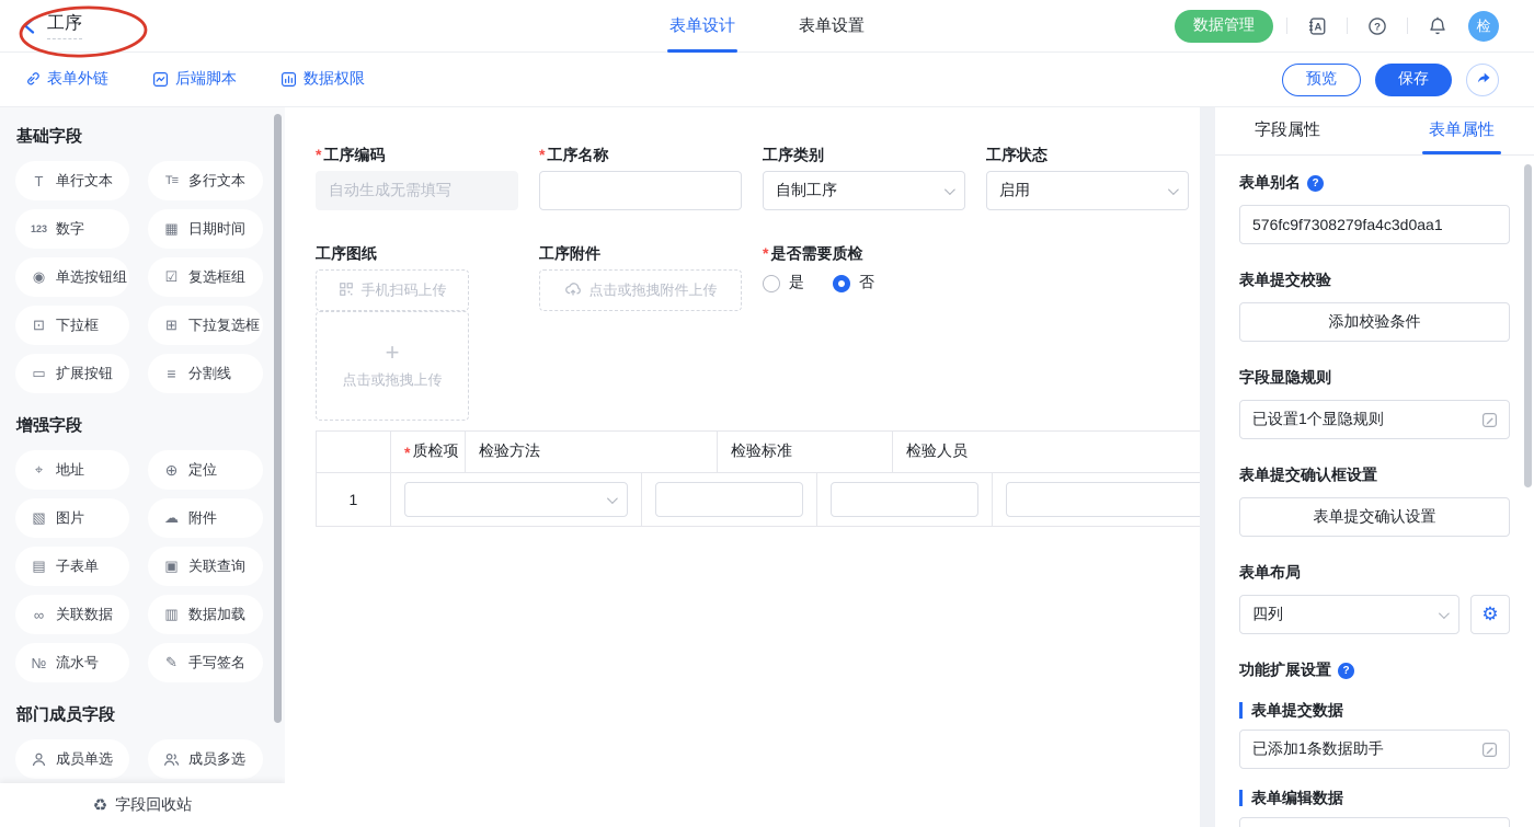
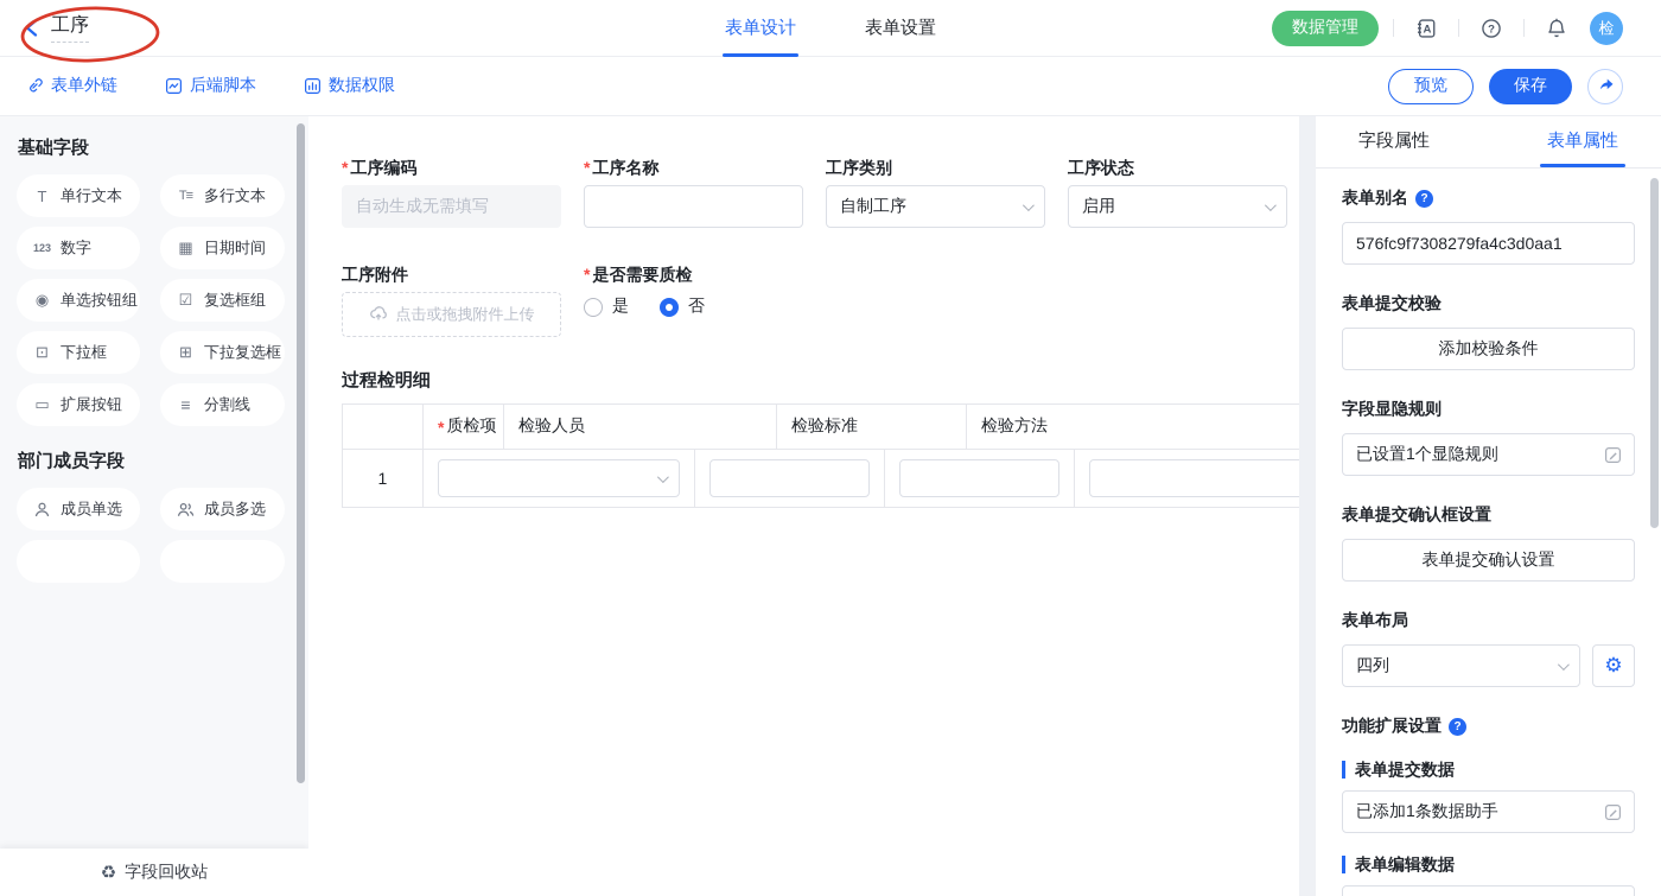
  工序
  表单设计
  表单设置
  数据管理
  A
  ?
  检
  表单外链
  后端脚本
  数据权限
  预览
  保存
  基础字段
  T
  单行文本
  T≡
  多行文本
  123
  数字
  ▦
  日期时间
  ◉
  单选按钮组
  ☑
  复选框组
  ⊡
  下拉框
  ⊞
  下拉复选框
  ▭
  扩展按钮
  ≡
  分割线
- 增强字段
- ⌖
- 地址
- ⊕
- 定位
- ▧
- 图片
- ☁
- 附件
- ▤
- 子表单
- ▣
- 关联查询
- ∞
- 关联数据
- ▥
- 数据加载
- №
- 流水号
- ✎
- 手写签名
  部门成员字段
  成员单选
  成员多选
  ♻
  字段回收站
  *
  工序编码
  自动生成无需填写
  *
  工序名称
  工序类别
  自制工序
  工序状态
  启用
- 工序图纸
- 手机扫码上传
- +
- 点击或拖拽上传
  工序附件
  点击或拖拽附件上传
  *
  是否需要质检
  是
  否
+ 过程检明细
  *
  质检项
- 检验方法
+ 检验人员
  检验标准
- 检验人员
+ 检验方法
  1
  字段属性
  表单属性
  表单别名
  ?
  576fc9f7308279fa4c3d0aa1
  表单提交校验
  添加校验条件
  字段显隐规则
  已设置1个显隐规则
  表单提交确认框设置
  表单提交确认设置
  表单布局
  四列
  ⚙
  功能扩展设置
  ?
  表单提交数据
  已添加1条数据助手
  表单编辑数据
